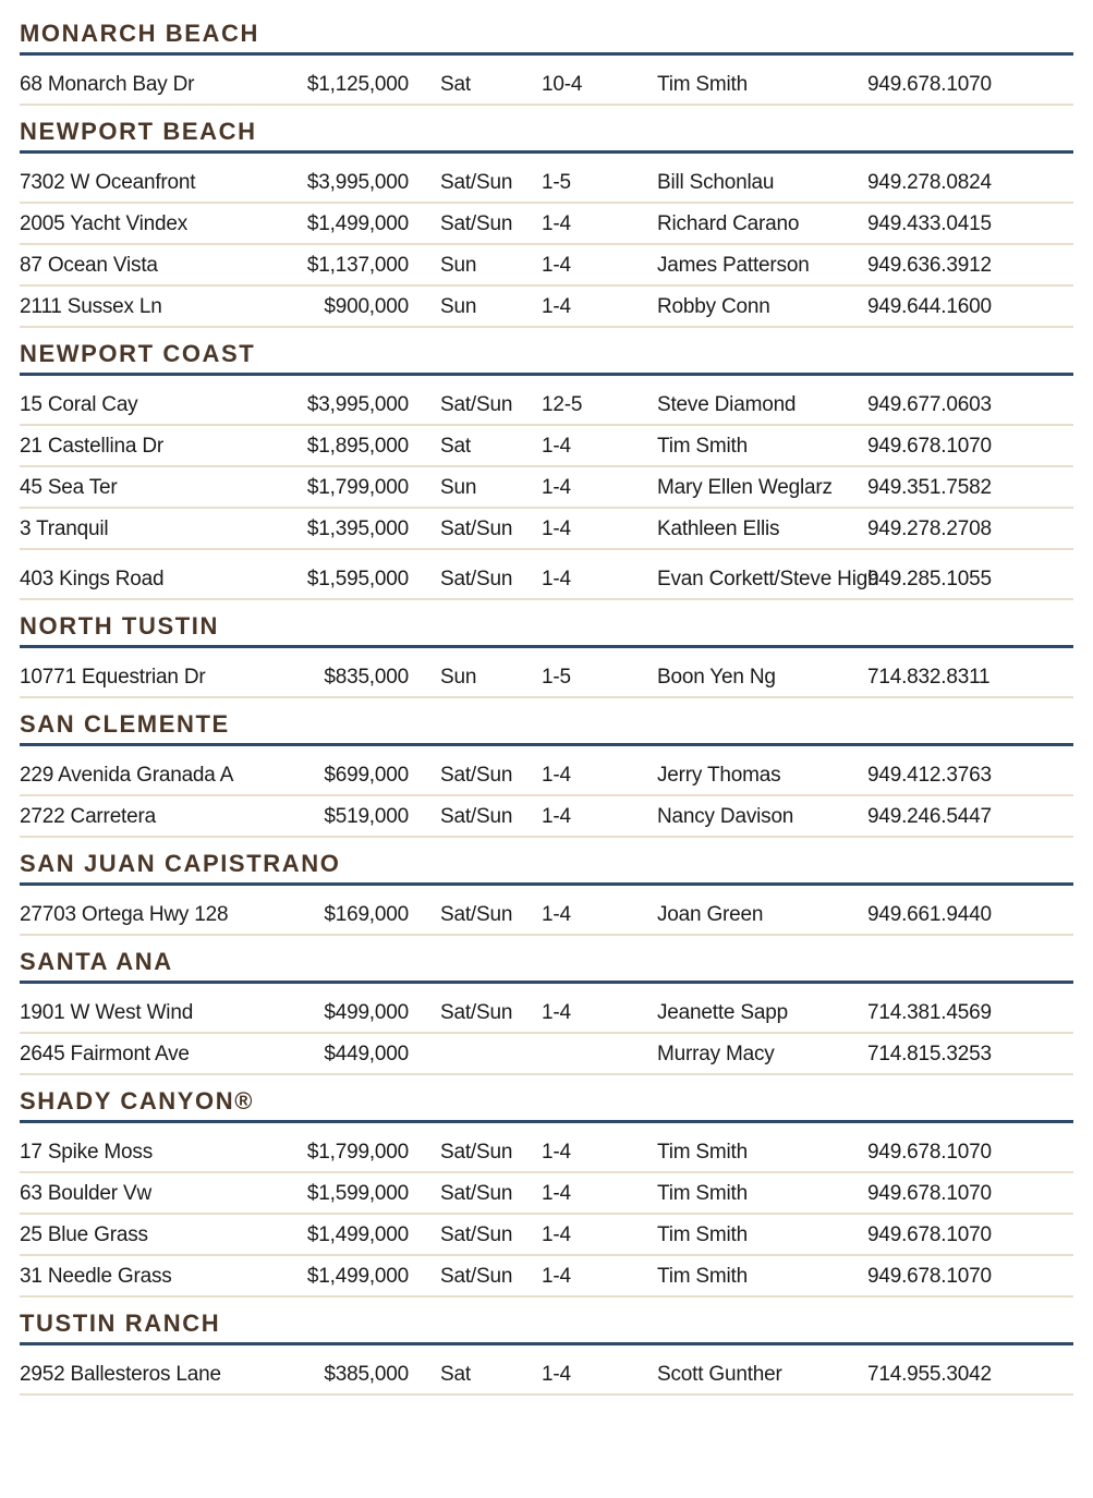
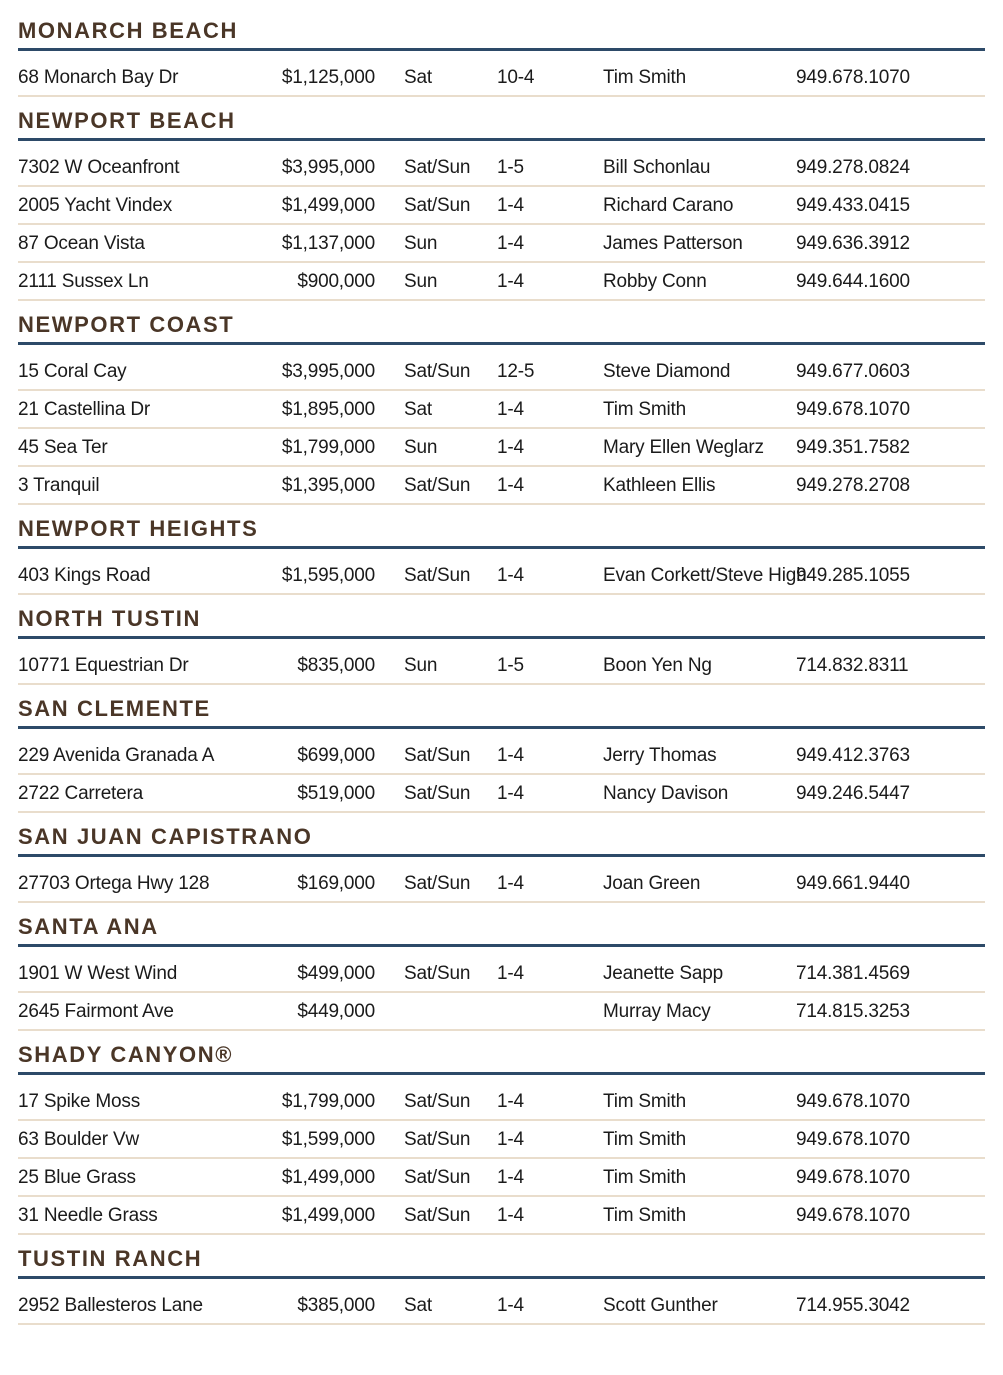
  MONARCH BEACH
  68 Monarch Bay Dr
  $1,125,000
  Sat
  10-4
  Tim Smith
  949.678.1070
  NEWPORT BEACH
  7302 W Oceanfront
  $3,995,000
  Sat/Sun
  1-5
  Bill Schonlau
  949.278.0824
  2005 Yacht Vindex
  $1,499,000
  Sat/Sun
  1-4
  Richard Carano
  949.433.0415
  87 Ocean Vista
  $1,137,000
  Sun
  1-4
  James Patterson
  949.636.3912
  2111 Sussex Ln
  $900,000
  Sun
  1-4
  Robby Conn
  949.644.1600
  NEWPORT COAST
  15 Coral Cay
  $3,995,000
  Sat/Sun
  12-5
  Steve Diamond
  949.677.0603
  21 Castellina Dr
  $1,895,000
  Sat
  1-4
  Tim Smith
  949.678.1070
  45 Sea Ter
  $1,799,000
  Sun
  1-4
  Mary Ellen Weglarz
  949.351.7582
  3 Tranquil
  $1,395,000
  Sat/Sun
  1-4
  Kathleen Ellis
  949.278.2708
+ NEWPORT HEIGHTS
  403 Kings Road
  $1,595,000
  Sat/Sun
  1-4
  Evan Corkett/Steve Hig
  949.285.1055
  NORTH TUSTIN
  10771 Equestrian Dr
  $835,000
  Sun
  1-5
  Boon Yen Ng
  714.832.8311
  SAN CLEMENTE
  229 Avenida Granada A
  $699,000
  Sat/Sun
  1-4
  Jerry Thomas
  949.412.3763
  2722 Carretera
  $519,000
  Sat/Sun
  1-4
  Nancy Davison
  949.246.5447
  SAN JUAN CAPISTRANO
  27703 Ortega Hwy 128
  $169,000
  Sat/Sun
  1-4
  Joan Green
  949.661.9440
  SANTA ANA
  1901 W West Wind
  $499,000
  Sat/Sun
  1-4
  Jeanette Sapp
  714.381.4569
  2645 Fairmont Ave
  $449,000
  Murray Macy
  714.815.3253
  SHADY CANYON®
  17 Spike Moss
  $1,799,000
  Sat/Sun
  1-4
  Tim Smith
  949.678.1070
  63 Boulder Vw
  $1,599,000
  Sat/Sun
  1-4
  Tim Smith
  949.678.1070
  25 Blue Grass
  $1,499,000
  Sat/Sun
  1-4
  Tim Smith
  949.678.1070
  31 Needle Grass
  $1,499,000
  Sat/Sun
  1-4
  Tim Smith
  949.678.1070
  TUSTIN RANCH
  2952 Ballesteros Lane
  $385,000
  Sat
  1-4
  Scott Gunther
  714.955.3042
